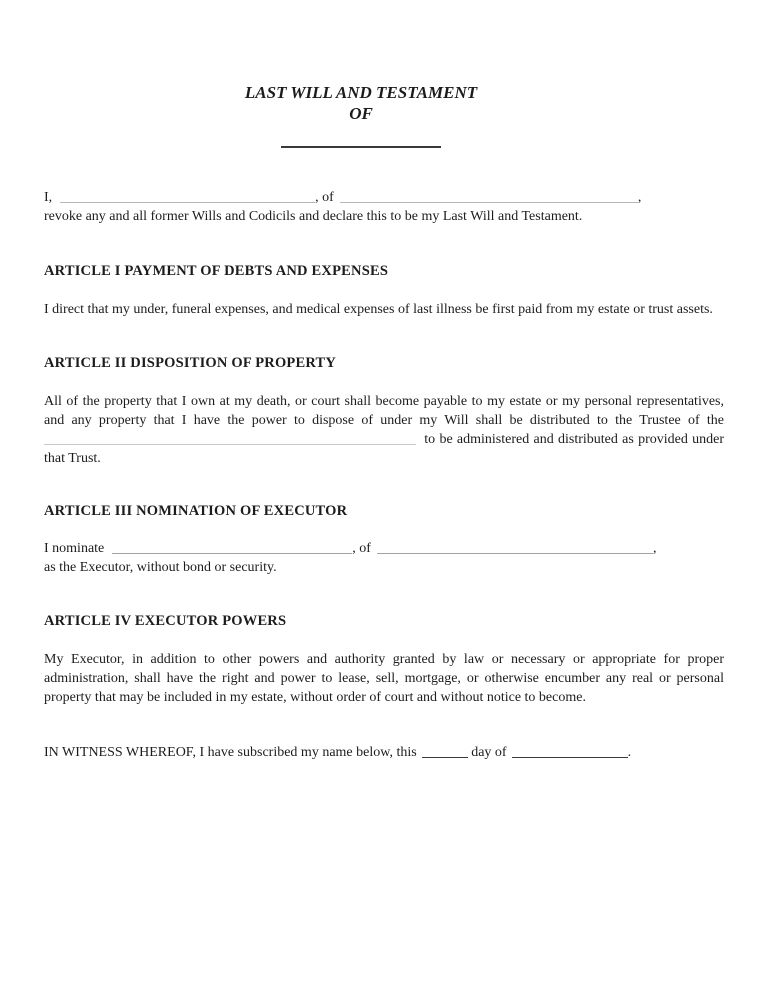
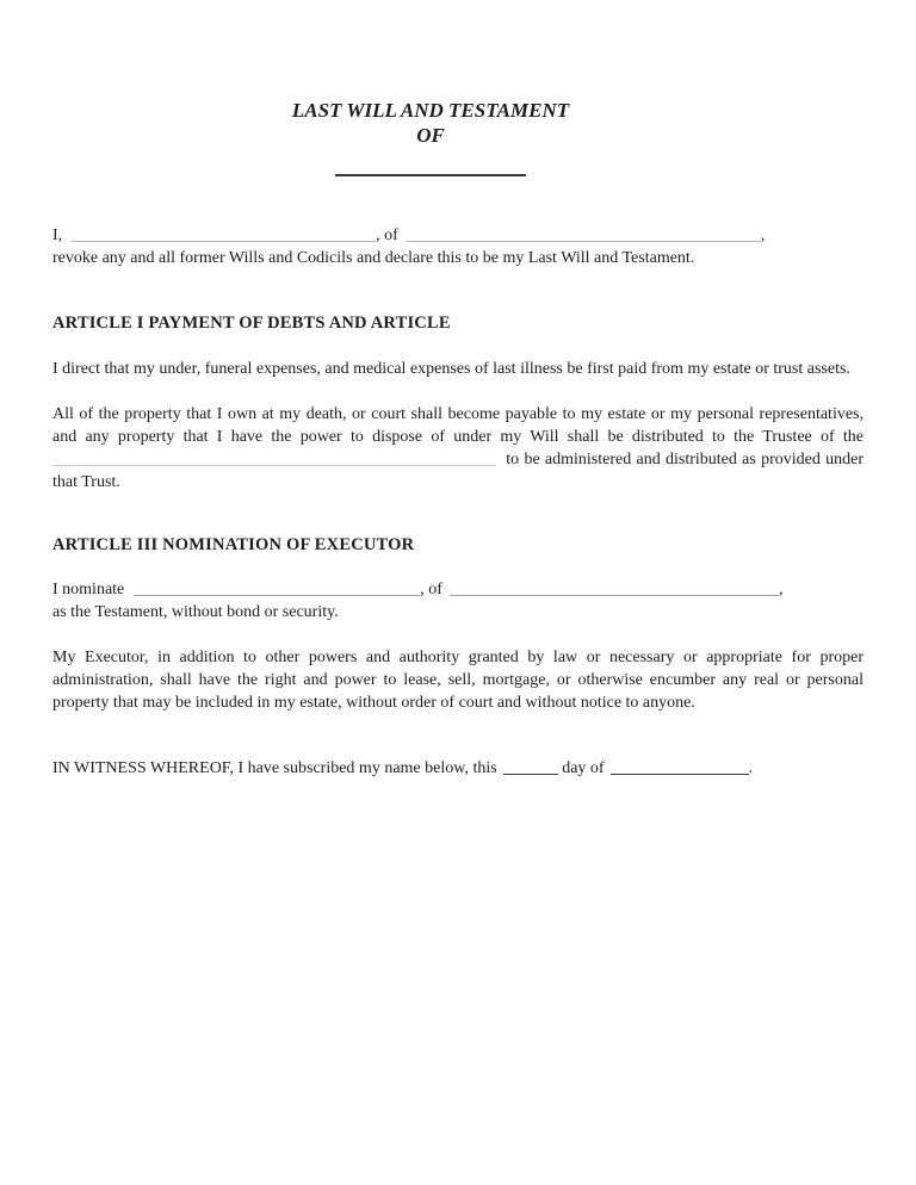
  LAST WILL AND TESTAMENT
  OF
  I, , of ,
  revoke any and all former Wills and Codicils and declare this to be my Last Will and Testament.
- ARTICLE I PAYMENT OF DEBTS AND EXPENSES
+ ARTICLE I PAYMENT OF DEBTS AND ARTICLE
  I direct that my under, funeral expenses, and medical expenses of last illness be first paid from my estate or trust assets.
- ARTICLE II DISPOSITION OF PROPERTY
  All of the property that I own at my death, or court shall become payable to my estate or my personal representatives, and any property that I have the power to dispose of under my Will shall be distributed to the Trustee of the to be administered and distributed as provided under that Trust.
  ARTICLE III NOMINATION OF EXECUTOR
  I nominate , of ,
- as the Executor, without bond or security.
+ as the Testament, without bond or security.
- ARTICLE IV EXECUTOR POWERS
- My Executor, in addition to other powers and authority granted by law or necessary or appropriate for proper administration, shall have the right and power to lease, sell, mortgage, or otherwise encumber any real or personal property that may be included in my estate, without order of court and without notice to become.
+ My Executor, in addition to other powers and authority granted by law or necessary or appropriate for proper administration, shall have the right and power to lease, sell, mortgage, or otherwise encumber any real or personal property that may be included in my estate, without order of court and without notice to anyone.
  IN WITNESS WHEREOF, I have subscribed my name below, this day of .
